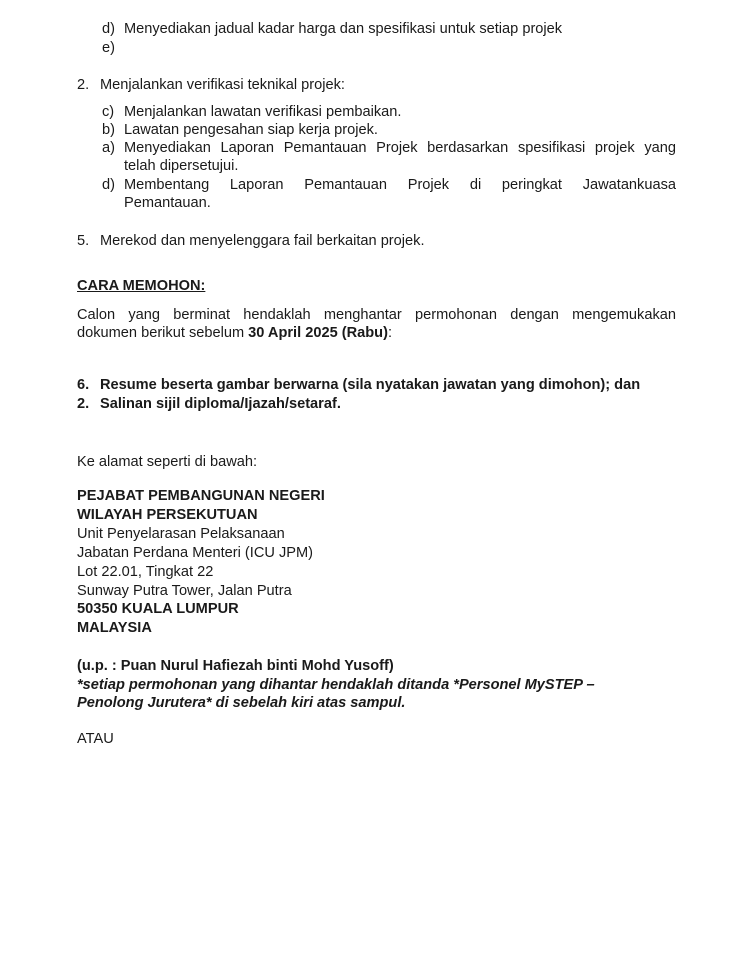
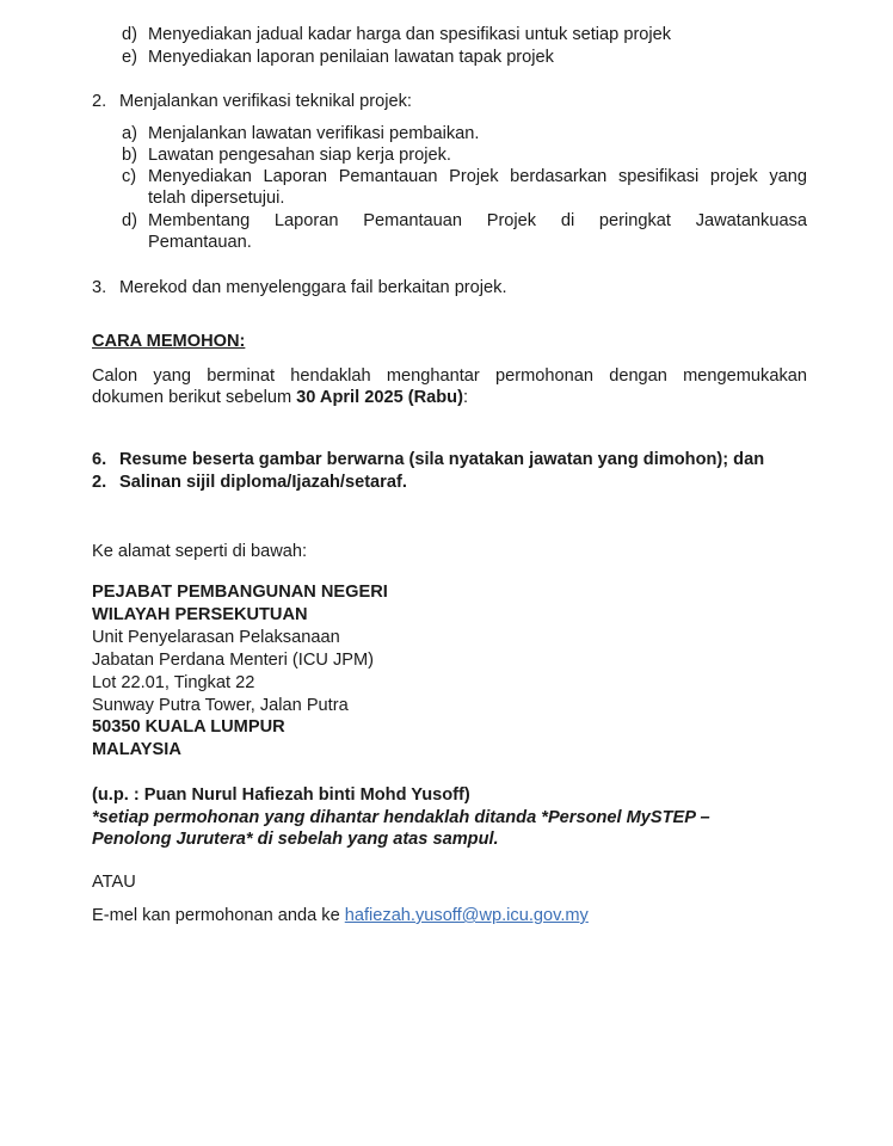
  d)
  Menyediakan jadual kadar harga dan spesifikasi untuk setiap projek
  e)
+ Menyediakan laporan penilaian lawatan tapak projek
  2.
  Menjalankan verifikasi teknikal projek:
- c)
+ a)
  Menjalankan lawatan verifikasi pembaikan.
  b)
  Lawatan pengesahan siap kerja projek.
- a)
+ c)
  Menyediakan Laporan Pemantauan Projek berdasarkan spesifikasi projek yang
  telah dipersetujui.
  d)
  Membentang Laporan Pemantauan Projek di peringkat Jawatankuasa
  Pemantauan.
- 5.
+ 3.
  Merekod dan menyelenggara fail berkaitan projek.
  CARA MEMOHON:
  Calon yang berminat hendaklah menghantar permohonan dengan mengemukakan
  dokumen berikut sebelum 30 April 2025 (Rabu):
  6.
  Resume beserta gambar berwarna (sila nyatakan jawatan yang dimohon); dan
  2.
  Salinan sijil diploma/Ijazah/setaraf.
  Ke alamat seperti di bawah:
  PEJABAT PEMBANGUNAN NEGERI
  WILAYAH PERSEKUTUAN
  Unit Penyelarasan Pelaksanaan
  Jabatan Perdana Menteri (ICU JPM)
  Lot 22.01, Tingkat 22
  Sunway Putra Tower, Jalan Putra
  50350 KUALA LUMPUR
  MALAYSIA
  (u.p. : Puan Nurul Hafiezah binti Mohd Yusoff)
  *setiap permohonan yang dihantar hendaklah ditanda *Personel MySTEP –
- Penolong Jurutera* di sebelah kiri atas sampul.
+ Penolong Jurutera* di sebelah yang atas sampul.
  ATAU
+ E-mel kan permohonan anda ke hafiezah.yusoff@wp.icu.gov.my
